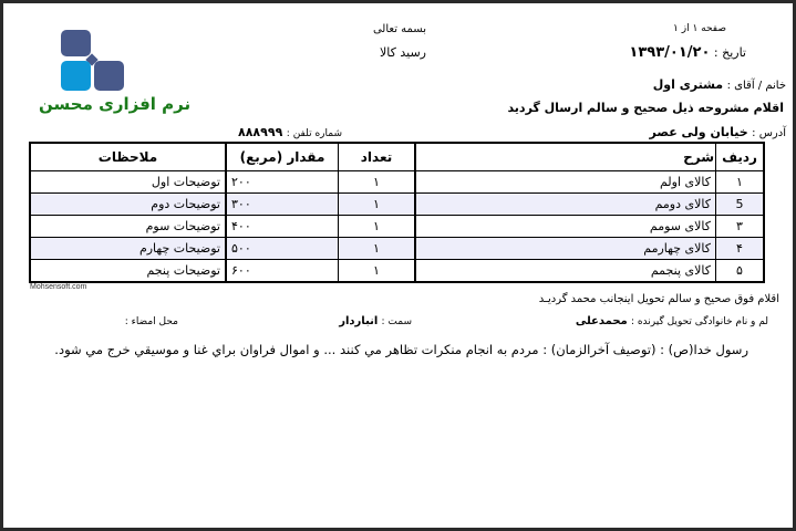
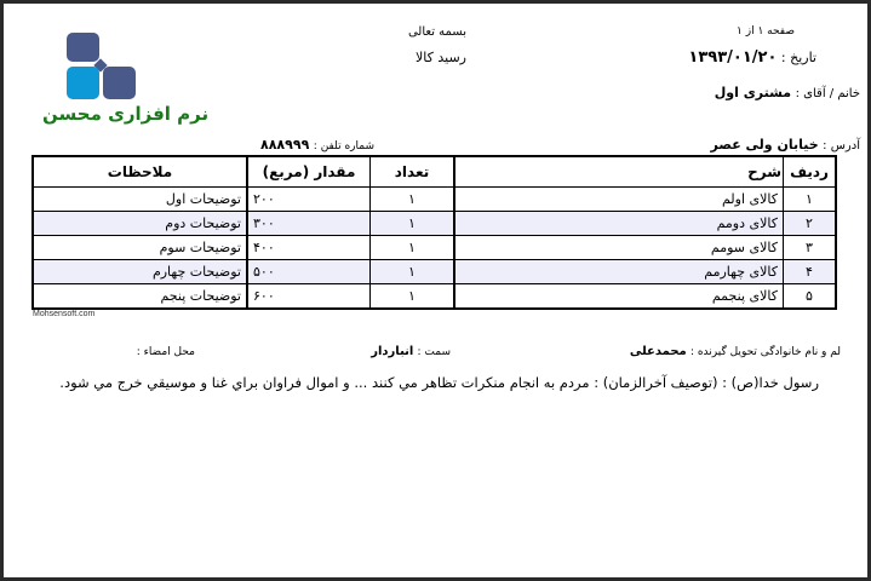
  نرم افزاری محسن
  بسمه تعالی
  رسید کالا
  صفحه ۱ از ۱
  تاریخ : ۱۳۹۳/۰۱/۲۰
  خانم / آقای : مشتری اول
- اقلام مشروحه ذیل صحیح و سالم ارسال گردید
  آدرس : خیابان ولی عصر
  شماره تلفن : ۸۸۸۹۹۹
  ردیف	شرح	تعداد	مقدار (مربع)	ملاحظات
  ۱	کالای اولم	۱	۲۰۰	توضیحات اول
- 5	کالای دومم	۱	۳۰۰	توضیحات دوم
+ ۲	کالای دومم	۱	۳۰۰	توضیحات دوم
  ۳	کالای سومم	۱	۴۰۰	توضیحات سوم
  ۴	کالای چهارمم	۱	۵۰۰	توضیحات چهارم
  ۵	کالای پنجمم	۱	۶۰۰	توضیحات پنجم
- اقلام فوق صحیح و سالم تحویل اینجانب محمد گردیـد
  لم و نام خانوادگی تحویل گیرنده : محمدعلی
  سمت : انباردار
  محل امضاء :
  رسول خدا(ص) : (توصیف آخرالزمان) : مردم به انجام منکرات تظاهر مي کنند ... و اموال فراوان براي غنا و موسيقي خرج مي شود.
